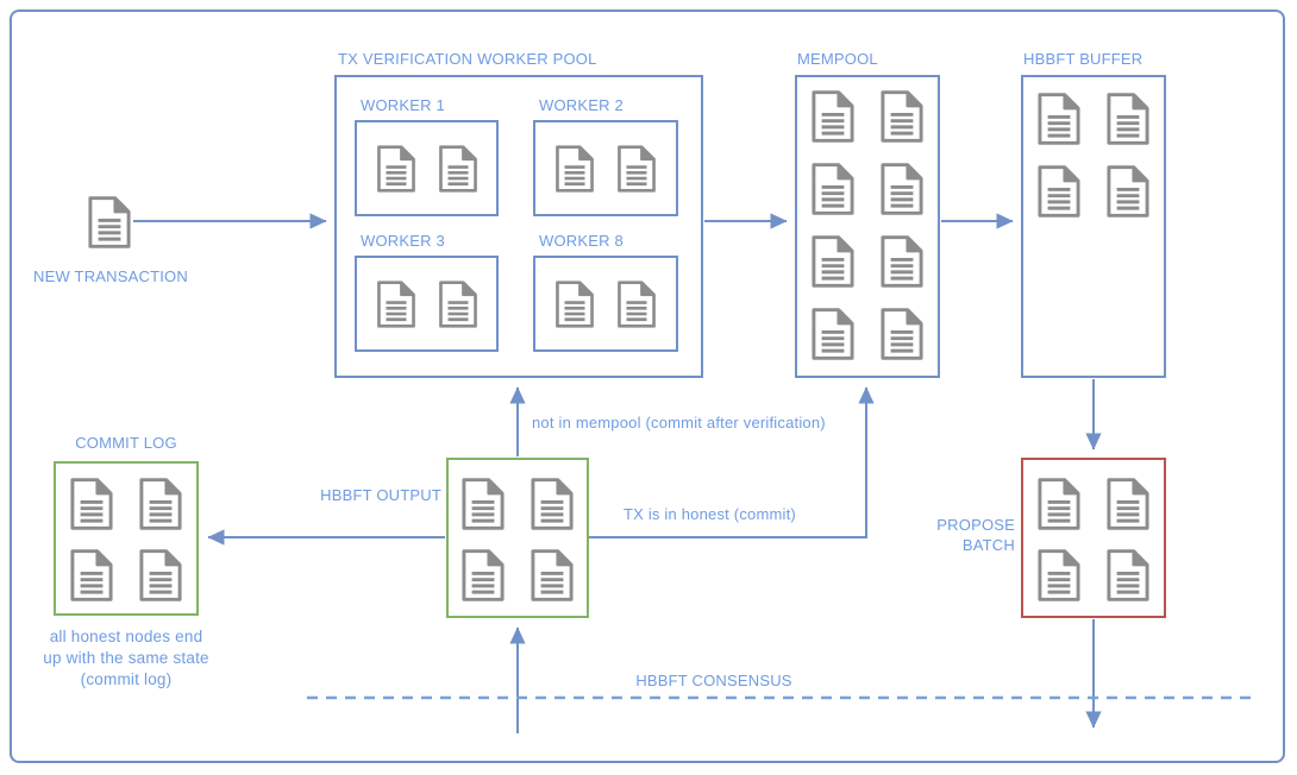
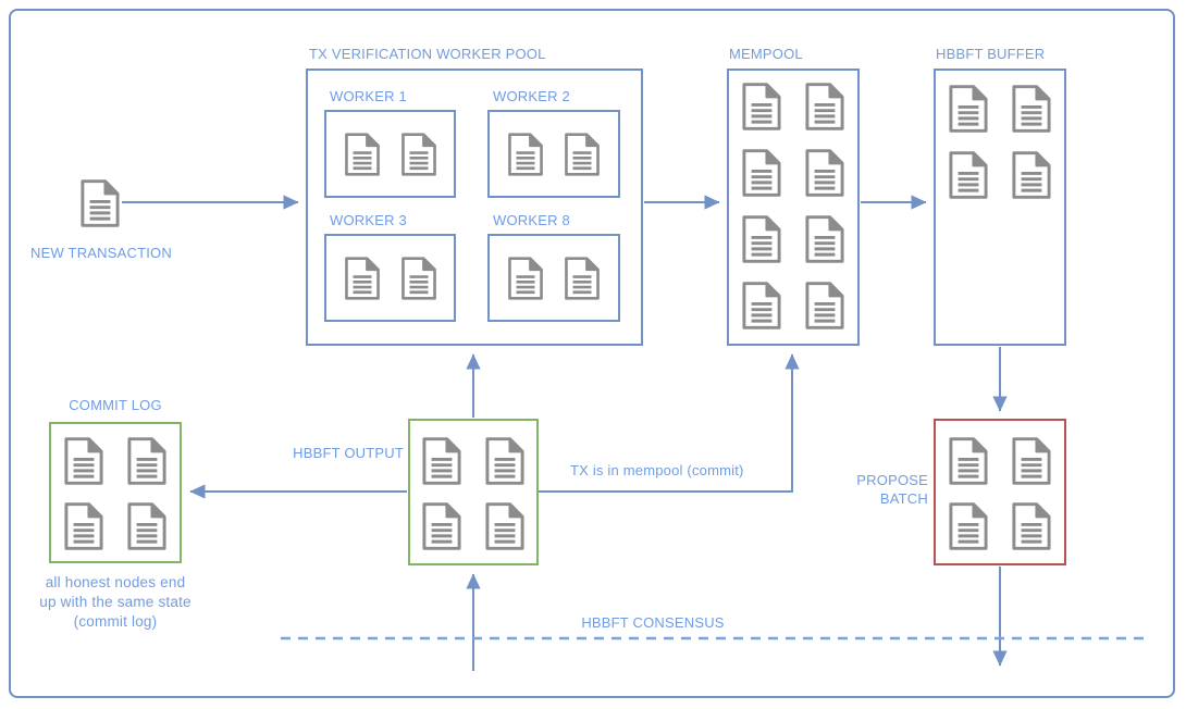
  NEW TRANSACTION
  TX VERIFICATION WORKER POOL
  WORKER 1
  WORKER 2
  WORKER 3
  WORKER 8
  MEMPOOL
  HBBFT BUFFER
  PROPOSE
  BATCH
  HBBFT OUTPUT
  COMMIT LOG
  all honest nodes end
  up with the same state
  (commit log)
- not in mempool (commit after verification)
- TX is in honest (commit)
+ TX is in mempool (commit)
  HBBFT CONSENSUS
